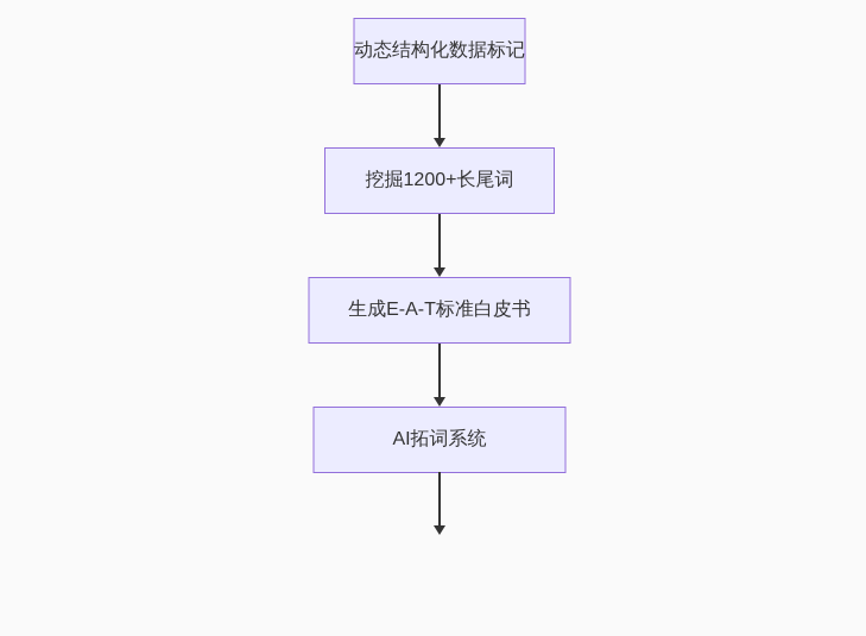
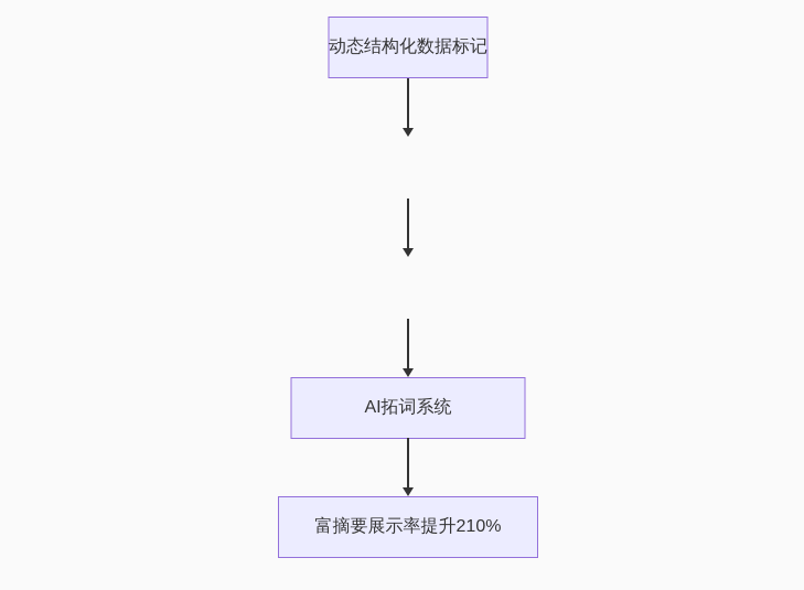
  动态结构化数据标记
- 挖掘1200+长尾词
- 生成E-A-T标准白皮书
  AI拓词系统
+ 富摘要展示率提升210%
